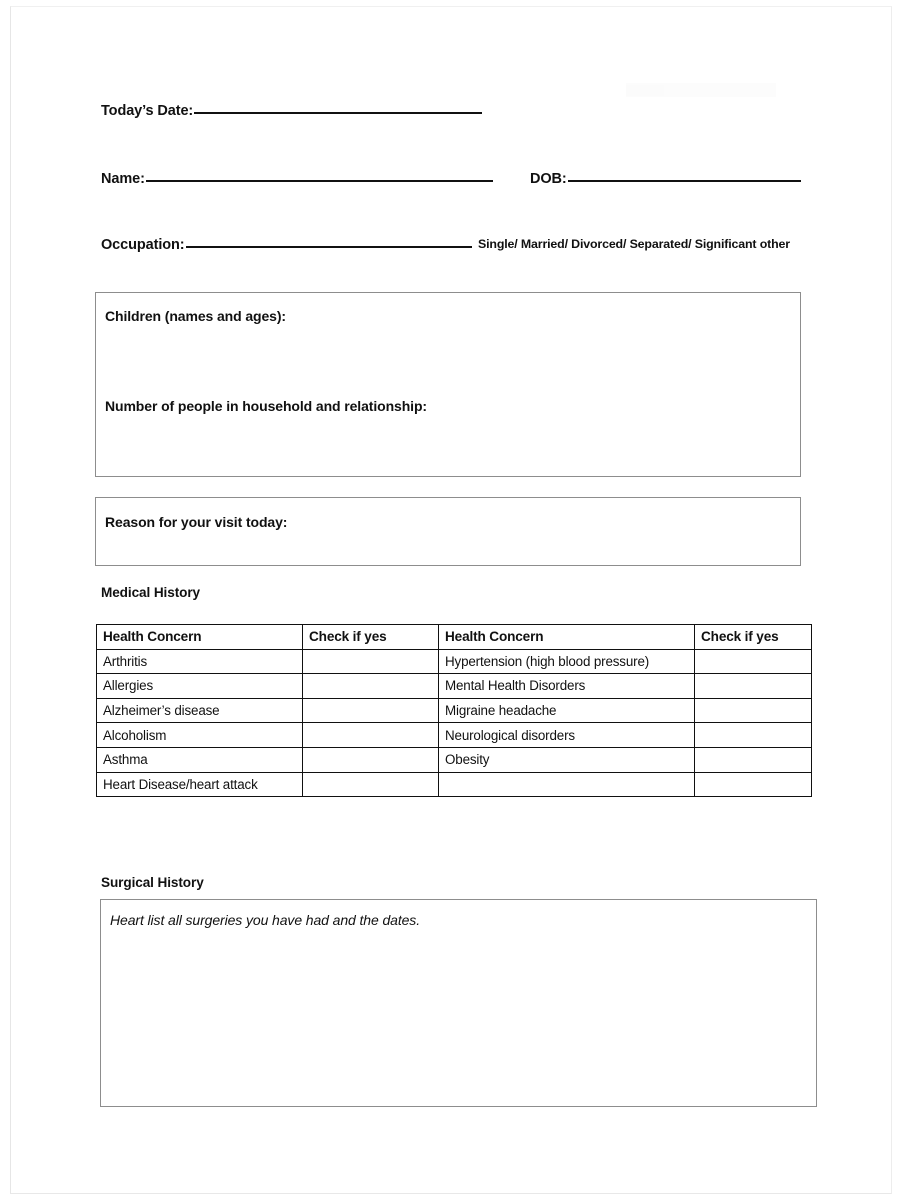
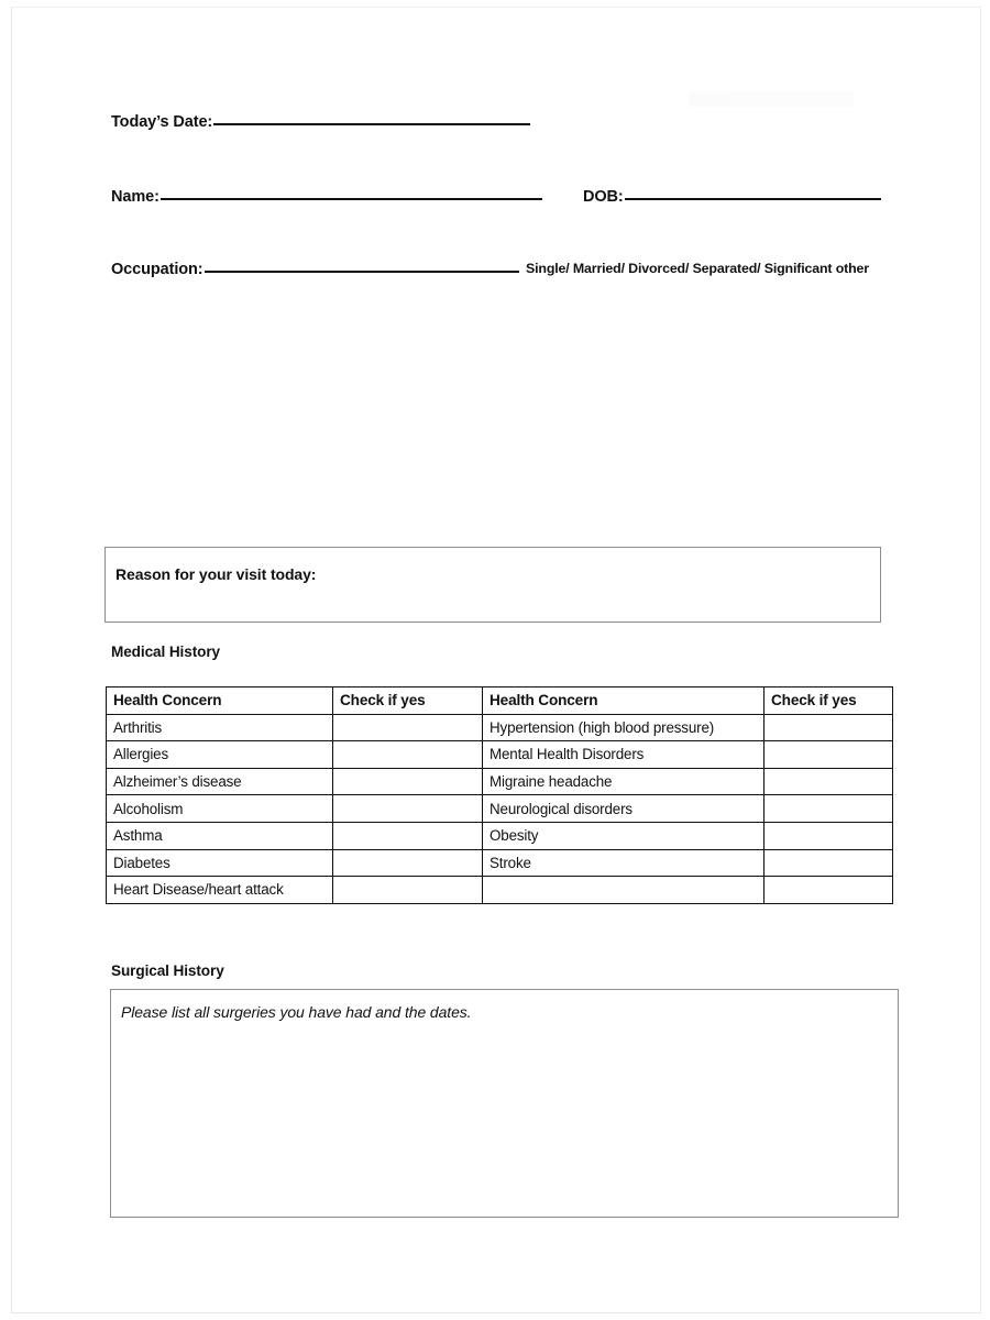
  Today’s Date:
  Name:
  DOB:
  Occupation:
  Single/ Married/ Divorced/ Separated/ Significant other
- Children (names and ages):
- Number of people in household and relationship:
  Reason for your visit today:
  Medical History
  Health Concern	Check if yes	Health Concern	Check if yes
  Arthritis		Hypertension (high blood pressure)
  Allergies		Mental Health Disorders
  Alzheimer’s disease		Migraine headache
  Alcoholism		Neurological disorders
  Asthma		Obesity
+ Diabetes		Stroke
  Heart Disease/heart attack
  Surgical History
- Heart list all surgeries you have had and the dates.
+ Please list all surgeries you have had and the dates.
